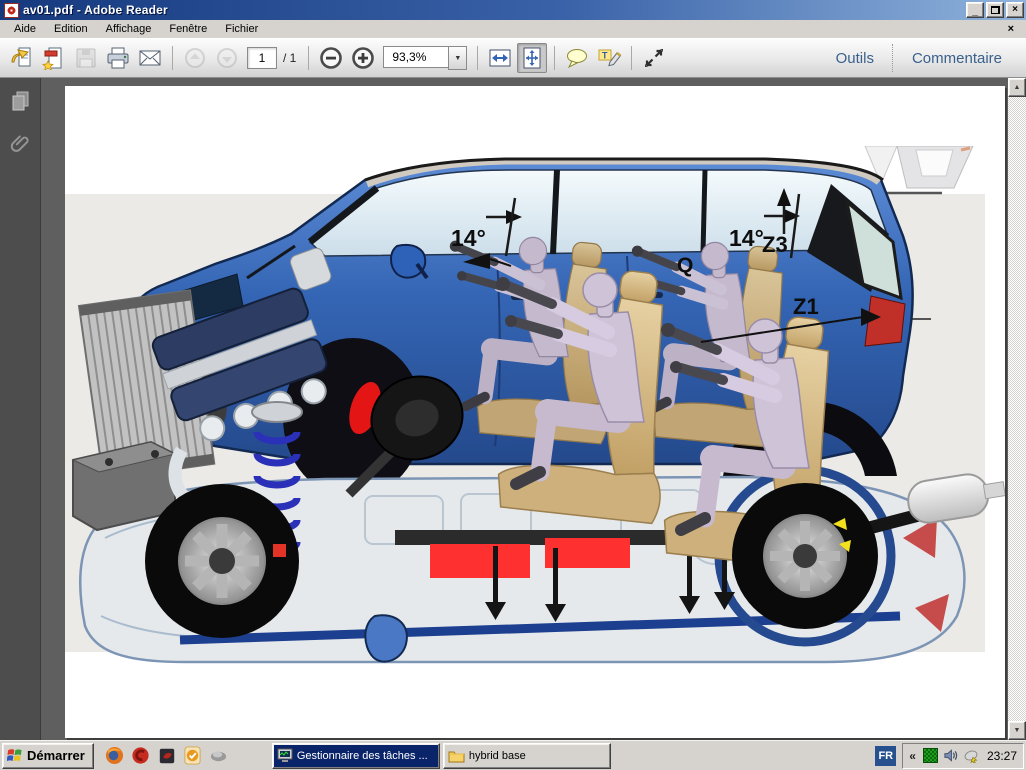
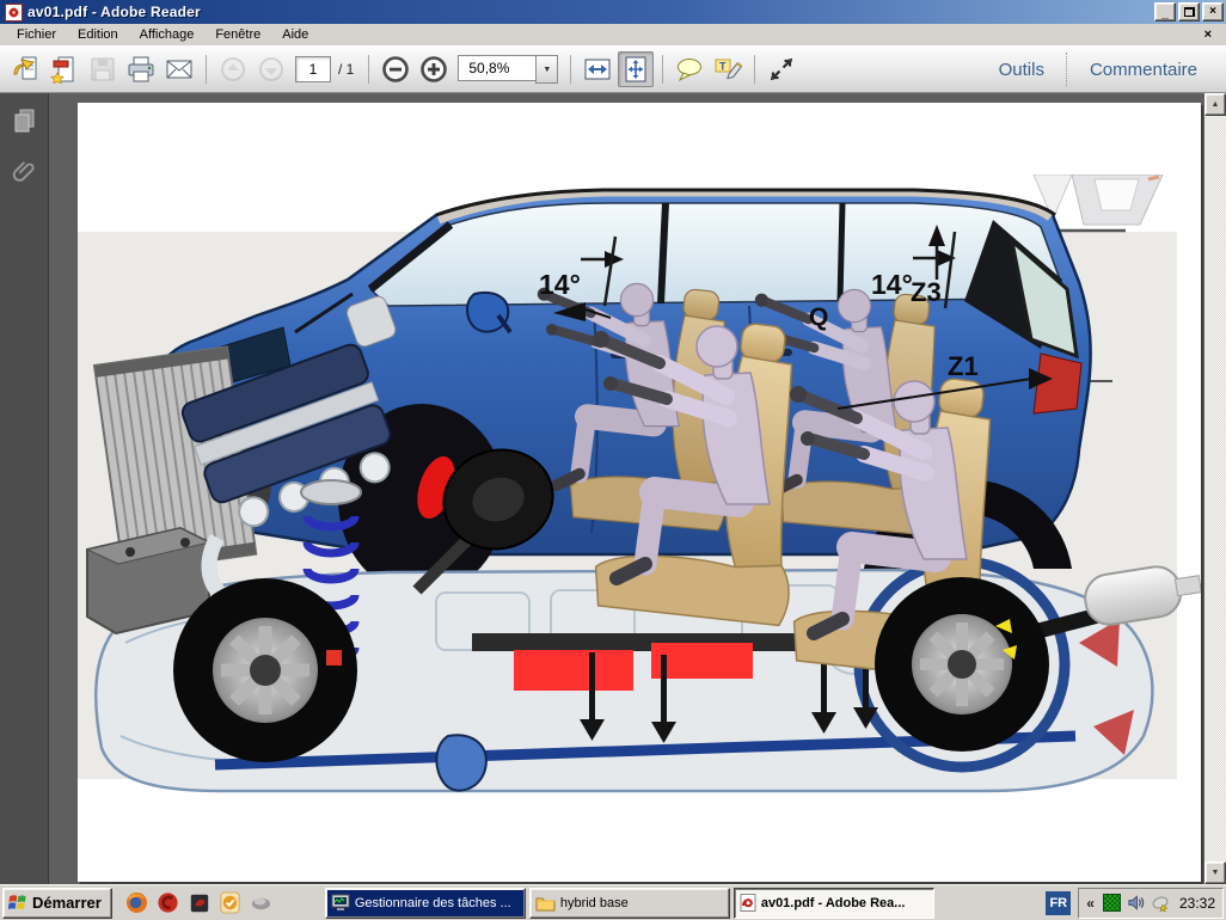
  av01.pdf - Adobe Reader
  _
  ×
- Aide
+ Fichier
  Edition
  Affichage
  Fenêtre
- Fichier
+ Aide
  ×
  1
  / 1
- 93,3%
+ 50,8%
  T
  Outils
  Commentaire
  14°
  14°
  Q
  Z3
  Z1
  Démarrer
  Gestionnaire des tâches ...
  hybrid base
+ av01.pdf - Adobe Rea...
  FR
  «
- 23:27
+ 23:32
